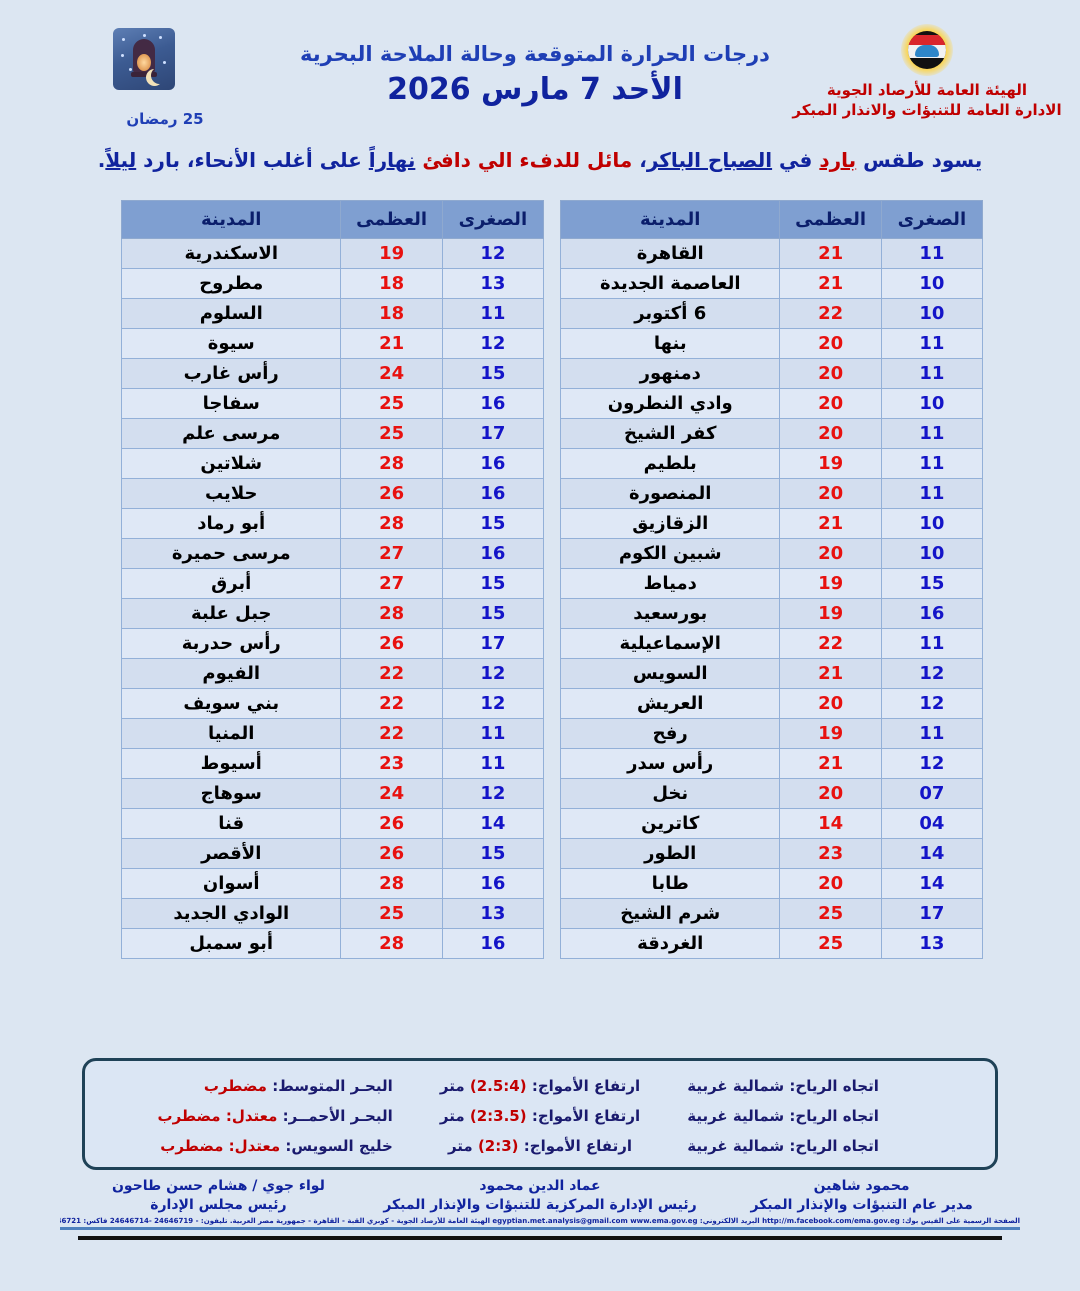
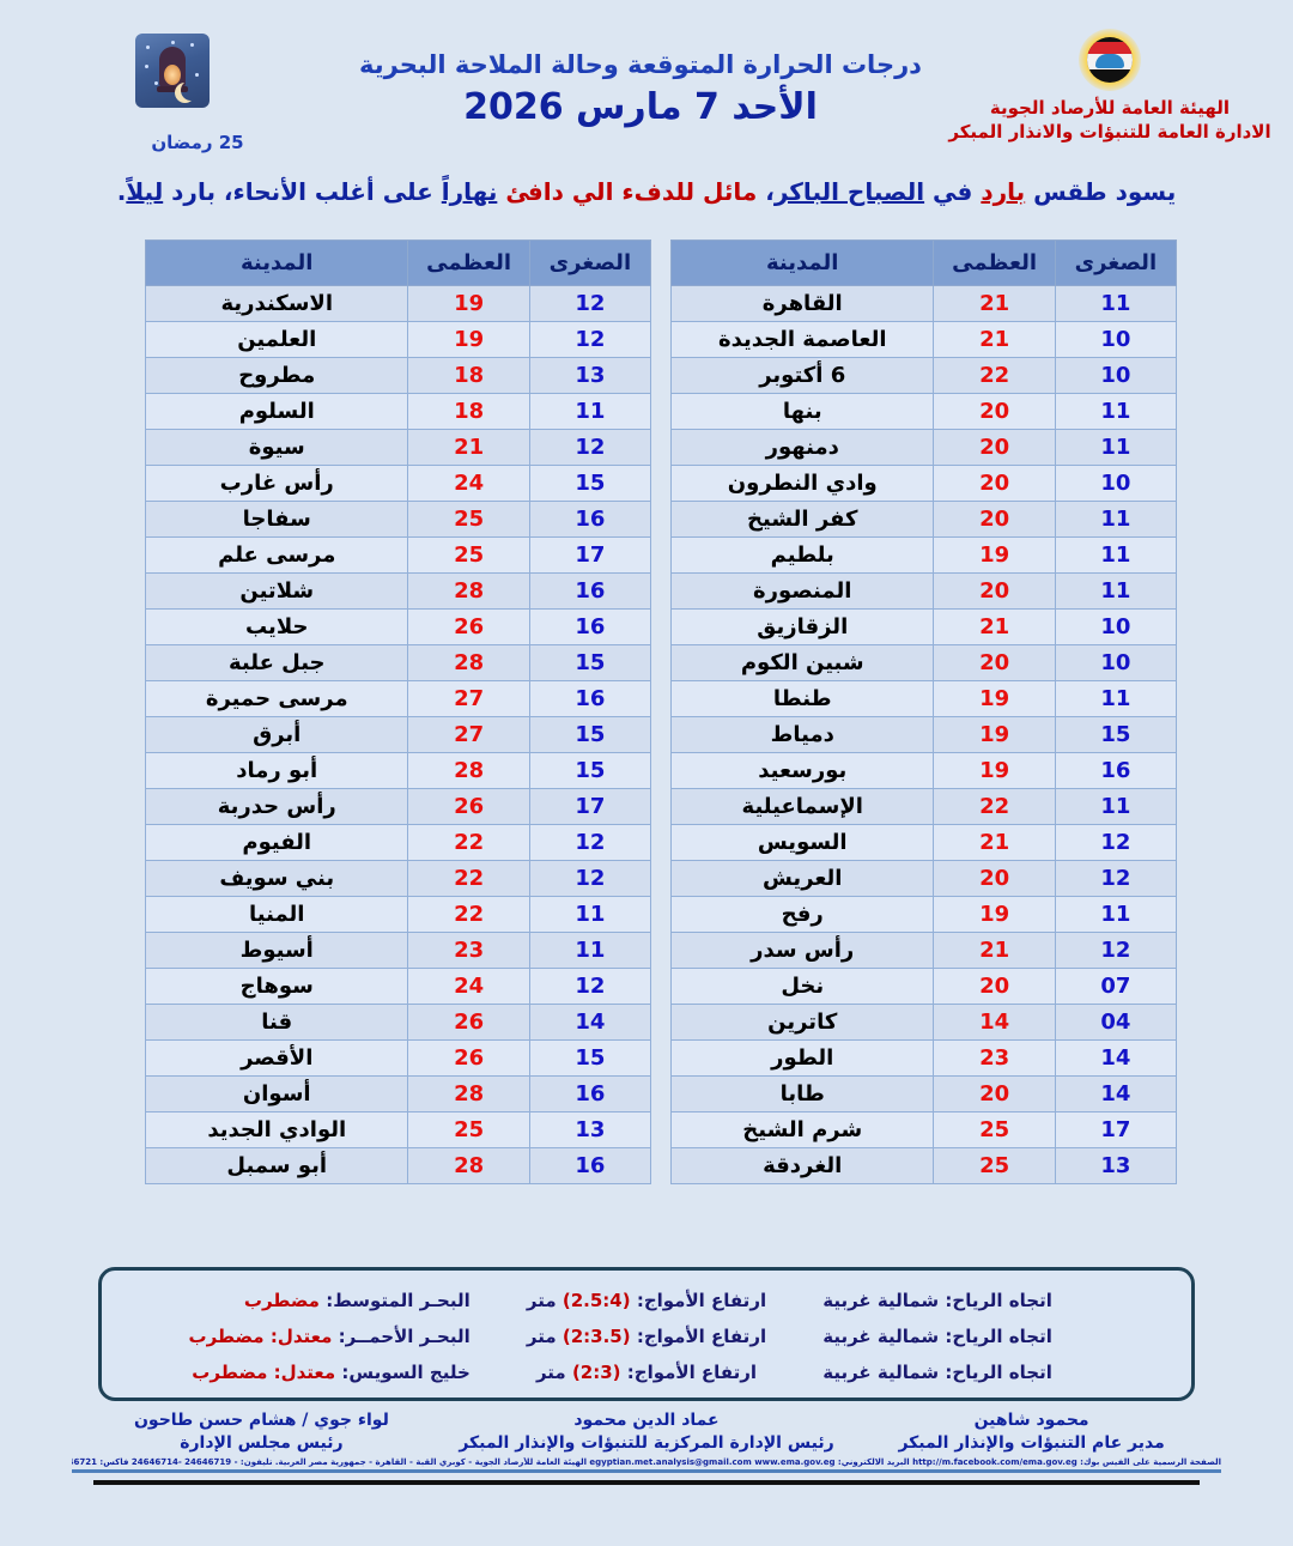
  25 رمضان
  درجات الحرارة المتوقعة وحالة الملاحة البحرية
  الأحد 7 مارس 2026
  الهيئة العامة للأرصاد الجوية
  الادارة العامة للتنبؤات والانذار المبكر
  يسود طقس بارد في الصباح الباكر، مائل للدفء الي دافئ نهاراً على أغلب الأنحاء، بارد ليلاً.
  الصغرى	العظمى	المدينة
  11	21	القاهرة
  10	21	العاصمة الجديدة
  10	22	6 أكتوبر
  11	20	بنها
  11	20	دمنهور
  10	20	وادي النطرون
  11	20	كفر الشيخ
  11	19	بلطيم
  11	20	المنصورة
  10	21	الزقازيق
  10	20	شبين الكوم
+ 11	19	طنطا
  15	19	دمياط
  16	19	بورسعيد
  11	22	الإسماعيلية
  12	21	السويس
  12	20	العريش
  11	19	رفح
  12	21	رأس سدر
  07	20	نخل
  04	14	كاترين
  14	23	الطور
  14	20	طابا
  17	25	شرم الشيخ
  13	25	الغردقة
  الصغرى	العظمى	المدينة
  12	19	الاسكندرية
+ 12	19	العلمين
  13	18	مطروح
  11	18	السلوم
  12	21	سيوة
  15	24	رأس غارب
  16	25	سفاجا
  17	25	مرسى علم
  16	28	شلاتين
  16	26	حلايب
- 15	28	أبو رماد
+ 15	28	جبل علبة
  16	27	مرسى حميرة
  15	27	أبرق
- 15	28	جبل علبة
+ 15	28	أبو رماد
  17	26	رأس حدربة
  12	22	الفيوم
  12	22	بني سويف
  11	22	المنيا
  11	23	أسيوط
  12	24	سوهاج
  14	26	قنا
  15	26	الأقصر
  16	28	أسوان
  13	25	الوادي الجديد
  16	28	أبو سمبل
  اتجاه الرياح: شمالية غربية
  ارتفاع الأمواج: (2.5:4) متر
  البحـر المتوسط: مضطرب
  اتجاه الرياح: شمالية غربية
  ارتفاع الأمواج: (2:3.5) متر
  البحـر الأحمــر: معتدل: مضطرب
  اتجاه الرياح: شمالية غربية
  ارتفاع الأمواج: (2:3) متر
  خليج السويس: معتدل: مضطرب
  محمود شاهين
  مدير عام التنبؤات والإنذار المبكر
  عماد الدين محمود
  رئيس الإدارة المركزية للتنبؤات والإنذار المبكر
  لواء جوي / هشام حسن طاحون
  رئيس مجلس الإدارة
  الصفحة الرسمية على الفيس بوك: http://m.facebook.com/ema.gov.eg البريد الالكتروني: egyptian.met.analysis@gmail.com www.ema.gov.eg الهيئة العامة للأرصاد الجوية - كوبري القبة - القاهرة - جمهورية مصر العربية. تليفون: - 24646719 -24646714 فاكس: 46721
